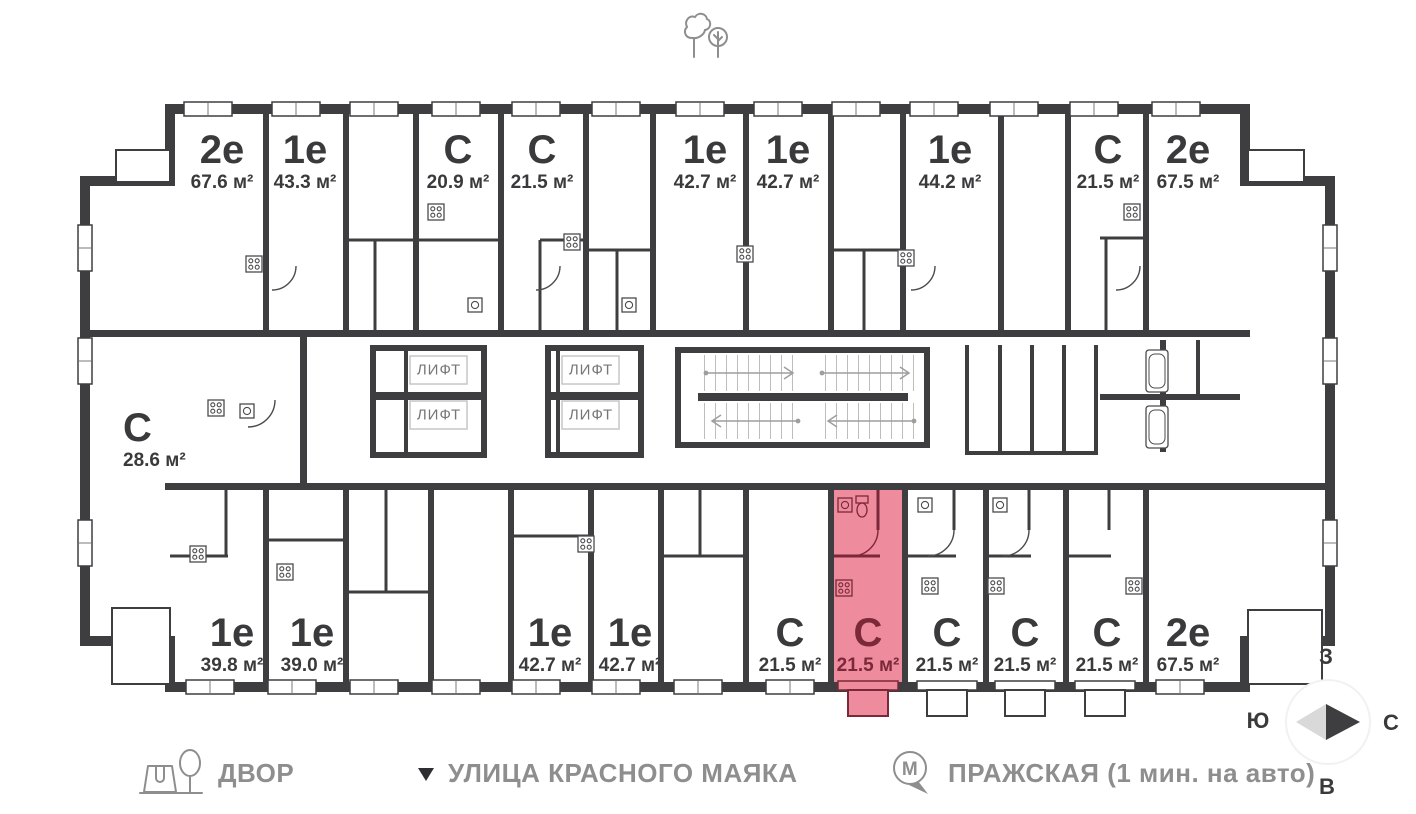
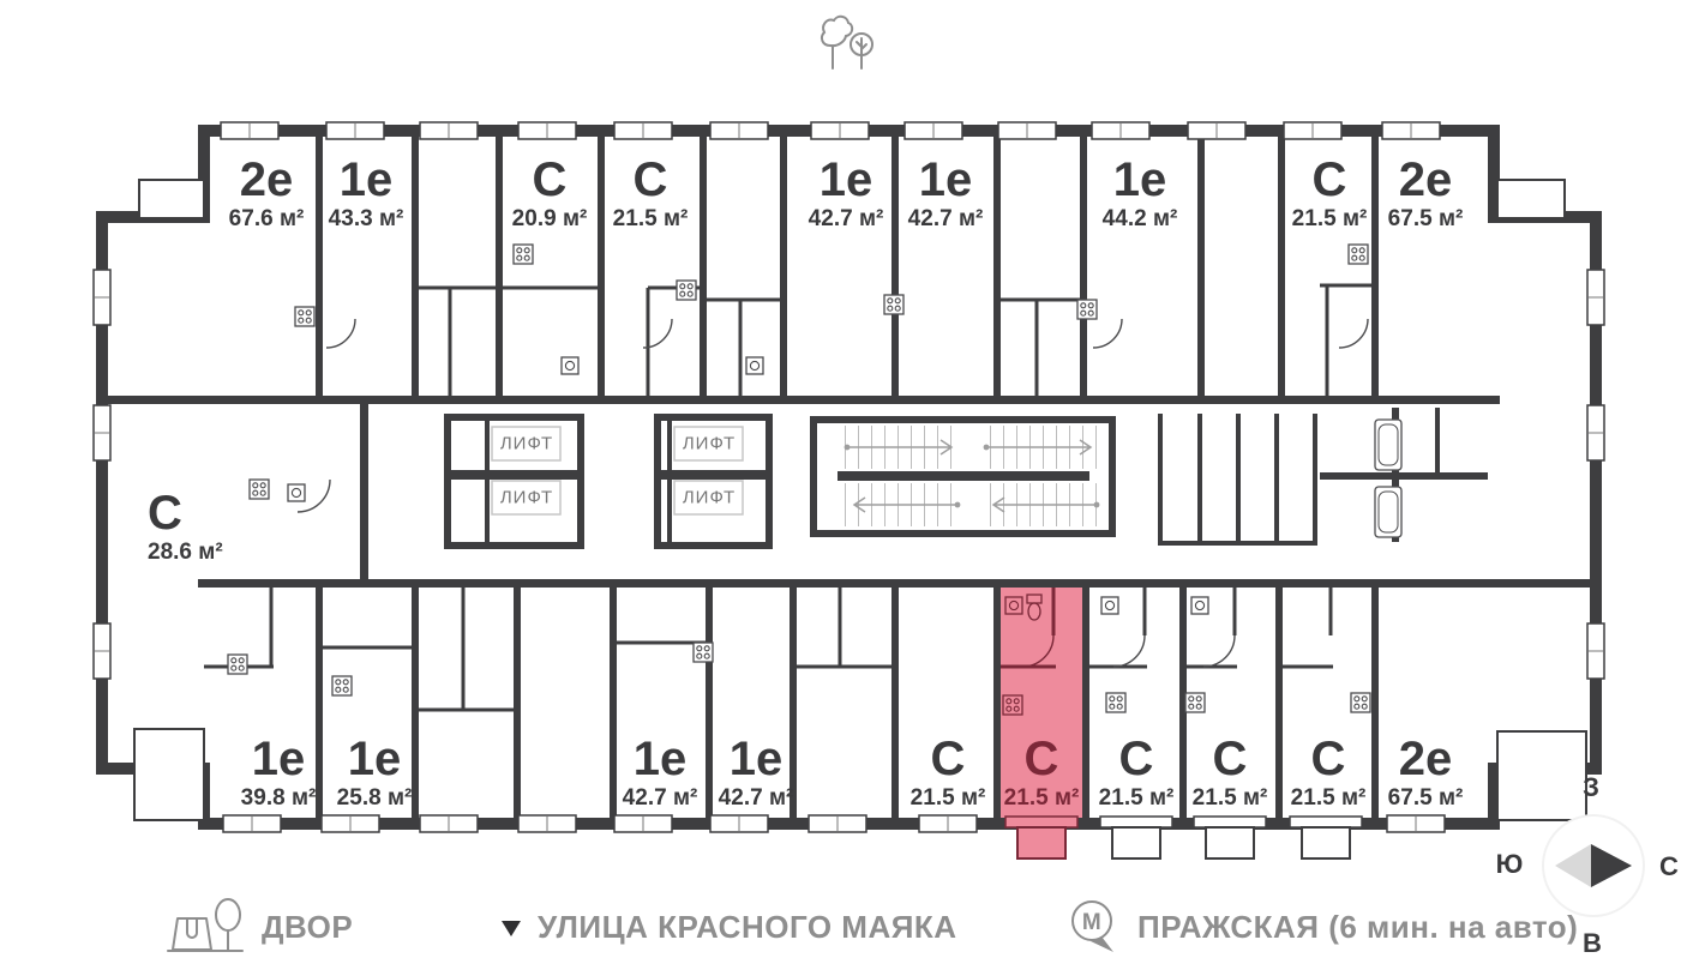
  2е
  67.6 м²
  1е
  43.3 м²
  С
  20.9 м²
  С
  21.5 м²
  1е
  42.7 м²
  1е
  42.7 м²
  1е
  44.2 м²
  С
  21.5 м²
  2е
  67.5 м²
  С
  28.6 м²
  1е
  39.8 м²
  1е
- 39.0 м²
+ 25.8 м²
  1е
  42.7 м²
  1е
  42.7 м²
  С
  21.5 м²
  С
  21.5 м²
  С
  21.5 м²
  С
  21.5 м²
  С
  21.5 м²
  2е
  67.5 м²
  ЛИФТ
  ЛИФТ
  ЛИФТ
  ЛИФТ
  ДВОР
  УЛИЦА КРАСНОГО МАЯКА
  М
- ПРАЖСКАЯ (1 мин. на авто)
+ ПРАЖСКАЯ (6 мин. на авто)
  З
  Ю
  С
  В
